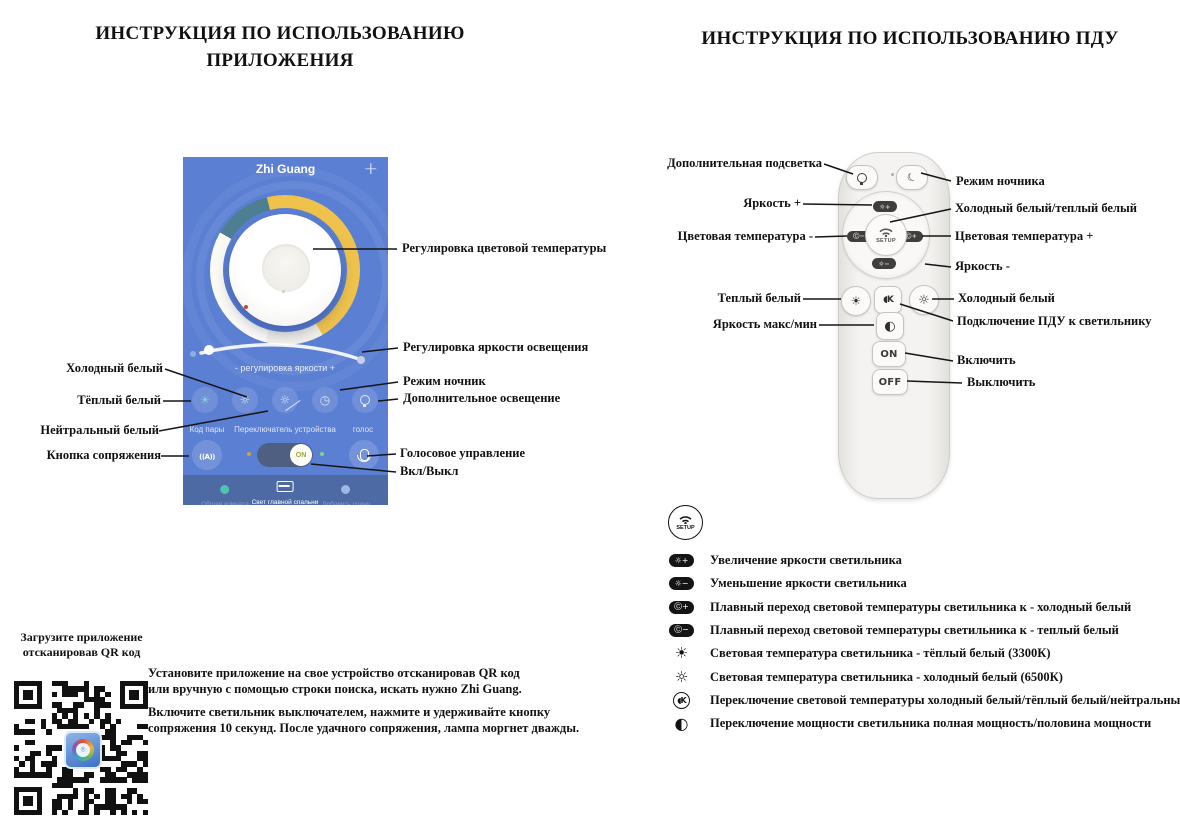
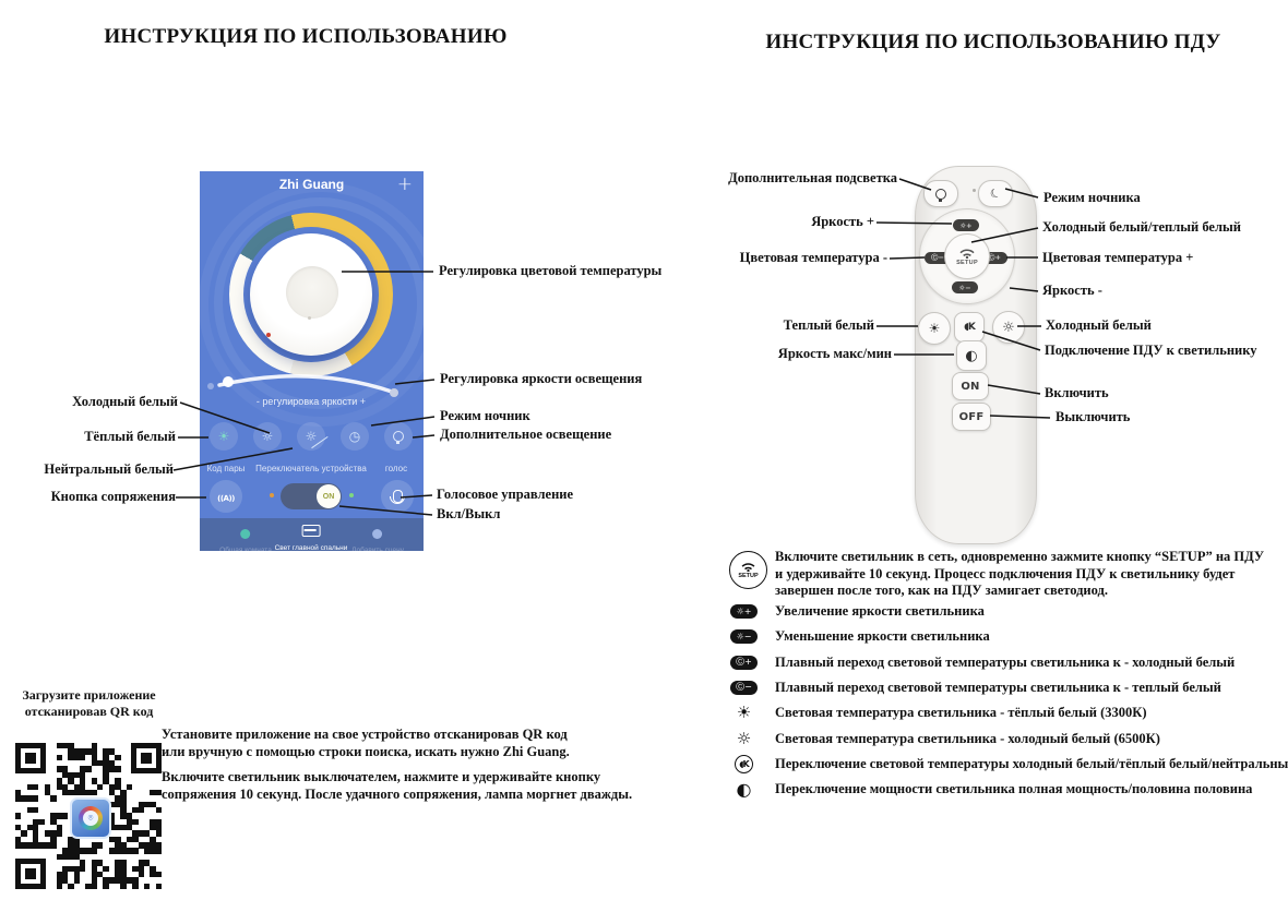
  ИНСТРУКЦИЯ ПО ИСПОЛЬЗОВАНИЮ
- ПРИЛОЖЕНИЯ
  ИНСТРУКЦИЯ ПО ИСПОЛЬЗОВАНИЮ ПДУ
  Zhi Guang
  +
  - регулировка яркости +
  ☀
  ☼
  ☼
  ◷
  Код пары
  Переключатель устройства
  голос
  Холодный белый
  Тёплый белый
  Нейтральный белый
  Кнопка сопряжения
  Регулировка цветовой температуры
  Регулировка яркости освещения
  Режим ночник
  Дополнительное освещение
  Голосовое управление
  Вкл/Выкл
  ☼+
  Ⓒ−
  Ⓒ+
  ☼−
  ☀
  ◖K
  ☼
  ◐
  ON
  OFF
  Дополнительная подсветка
  Яркость +
  Цветовая температура -
  Теплый белый
  Яркость макс/мин
  Режим ночника
  Холодный белый/теплый белый
  Цветовая температура +
  Яркость -
  Холодный белый
  Подключение ПДУ к светильнику
  Включить
  Выключить
+ Включите светильник в сеть, одновременно зажмите кнопку “SETUP” на ПДУ
+ и удерживайте 10 секунд. Процесс подключения ПДУ к светильнику будет
+ завершен после того, как на ПДУ замигает светодиод.
  ☼+
  Увеличение яркости светильника
  ☼−
  Уменьшение яркости светильника
  Ⓒ+
  Плавный переход световой температуры светильника к - холодный белый
  Ⓒ−
  Плавный переход световой температуры светильника к - теплый белый
  ☀
  Световая температура светильника - тёплый белый (3300К)
  ☼
  Световая температура светильника - холодный белый (6500К)
  ◖K
  Переключение световой температуры холодный белый/тёплый белый/нейтральны
  ◐
- Переключение мощности светильника полная мощность/половина мощности
+ Переключение мощности светильника полная мощность/половина половина
  Загрузите приложение
  отсканировав QR код
  ⌾
  Установите приложение на свое устройство отсканировав QR код
  или вручную с помощью строки поиска, искать нужно Zhi Guang.
  Включите светильник выключателем, нажмите и удерживайте кнопку
  сопряжения 10 секунд. После удачного сопряжения, лампа моргнет дважды.
